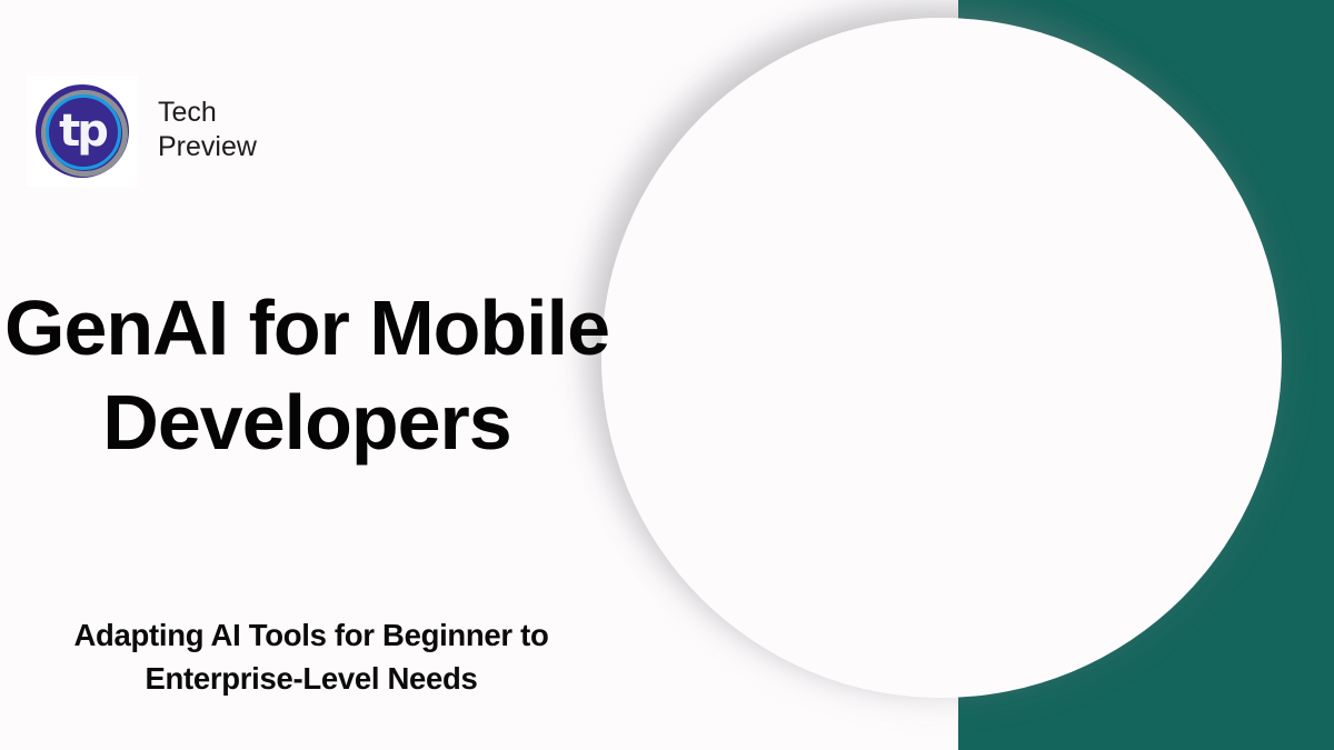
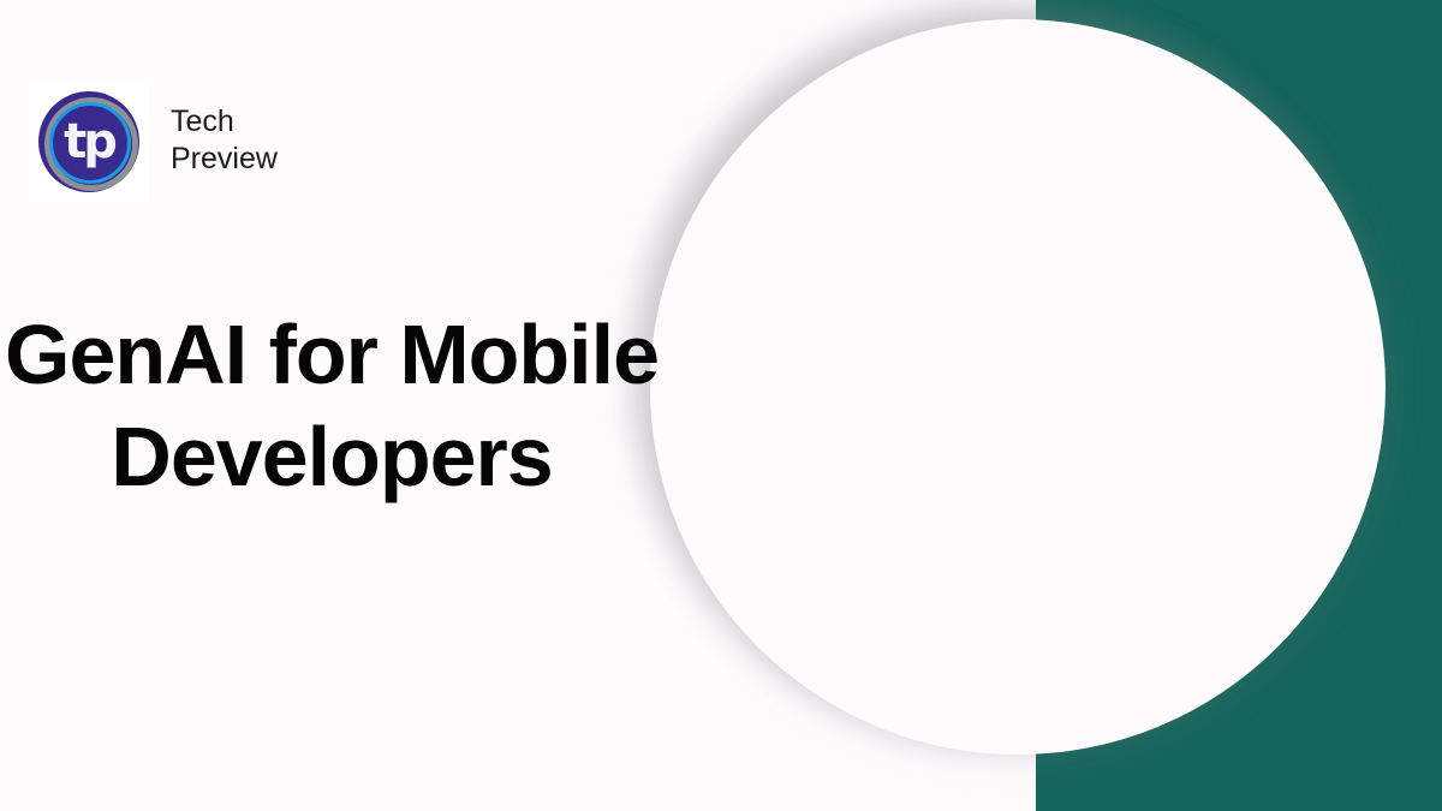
  tp
  Tech
  Preview
  GenAI for Mobile Developers
- Adapting AI Tools for Beginner to
- Enterprise-Level Needs
